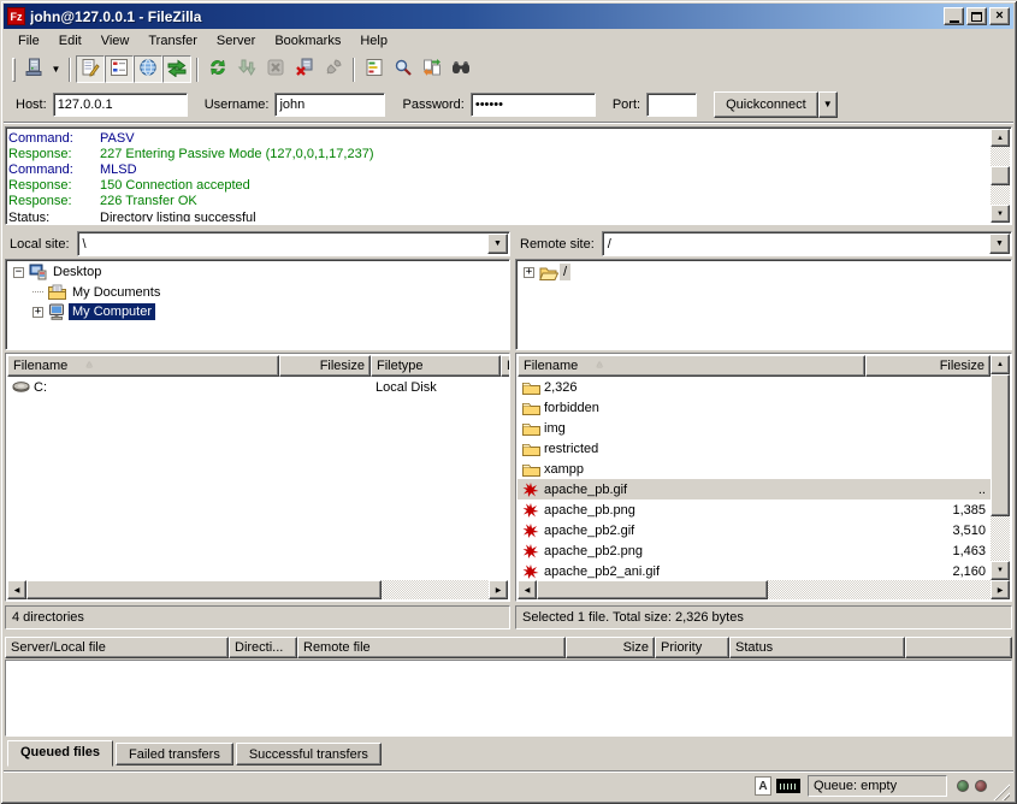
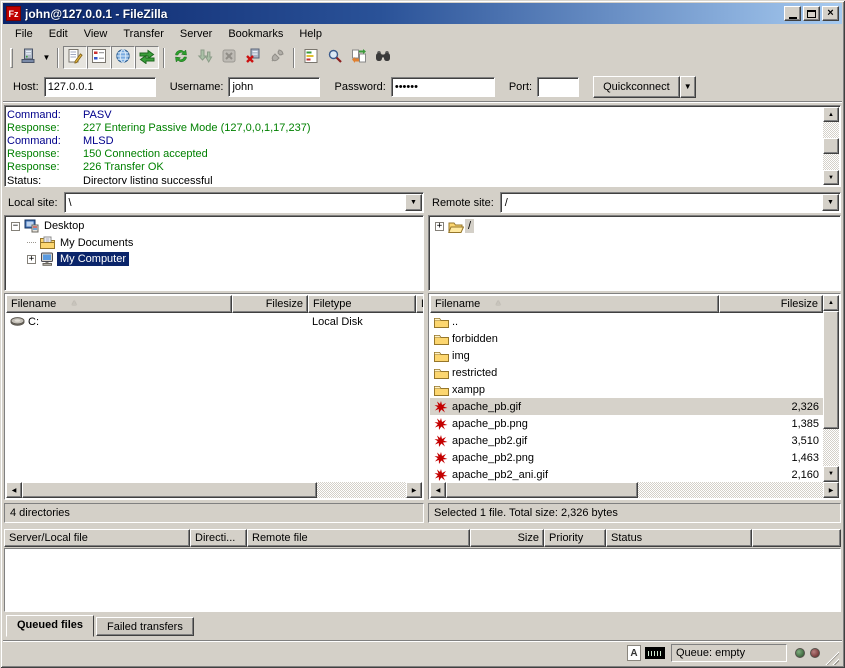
  Fz
  john@127.0.0.1 - FileZilla
  ×
  File
  Edit
  View
  Transfer
  Server
  Bookmarks
  Help
  ▼
  Host:
  127.0.0.1
  Username:
  john
  Password:
  ••••••
  Port:
  Quickconnect
  ▼
  Command:
  PASV
  Response:
  227 Entering Passive Mode (127,0,0,1,17,237)
  Command:
  MLSD
  Response:
  150 Connection accepted
  Response:
  226 Transfer OK
  Status:
  Directory listing successful
  Local site:
  \
  −
  Desktop
  My Documents
  +
  My Computer
  Filename
  Filesize
  Filetype
  C:
  Local Disk
  4 directories
  Remote site:
  /
  +
  /
  Filename
  Filesize
- 2,326
+ ..
  forbidden
  img
  restricted
  xampp
  apache_pb.gif
- ..
+ 2,326
  apache_pb.png
  1,385
  apache_pb2.gif
  3,510
  apache_pb2.png
  1,463
  apache_pb2_ani.gif
  2,160
  Selected 1 file. Total size: 2,326 bytes
  Server/Local file
  Directi...
  Remote file
  Size
  Priority
  Status
  Queued files
  Failed transfers
- Successful transfers
  A
  Queue: empty
